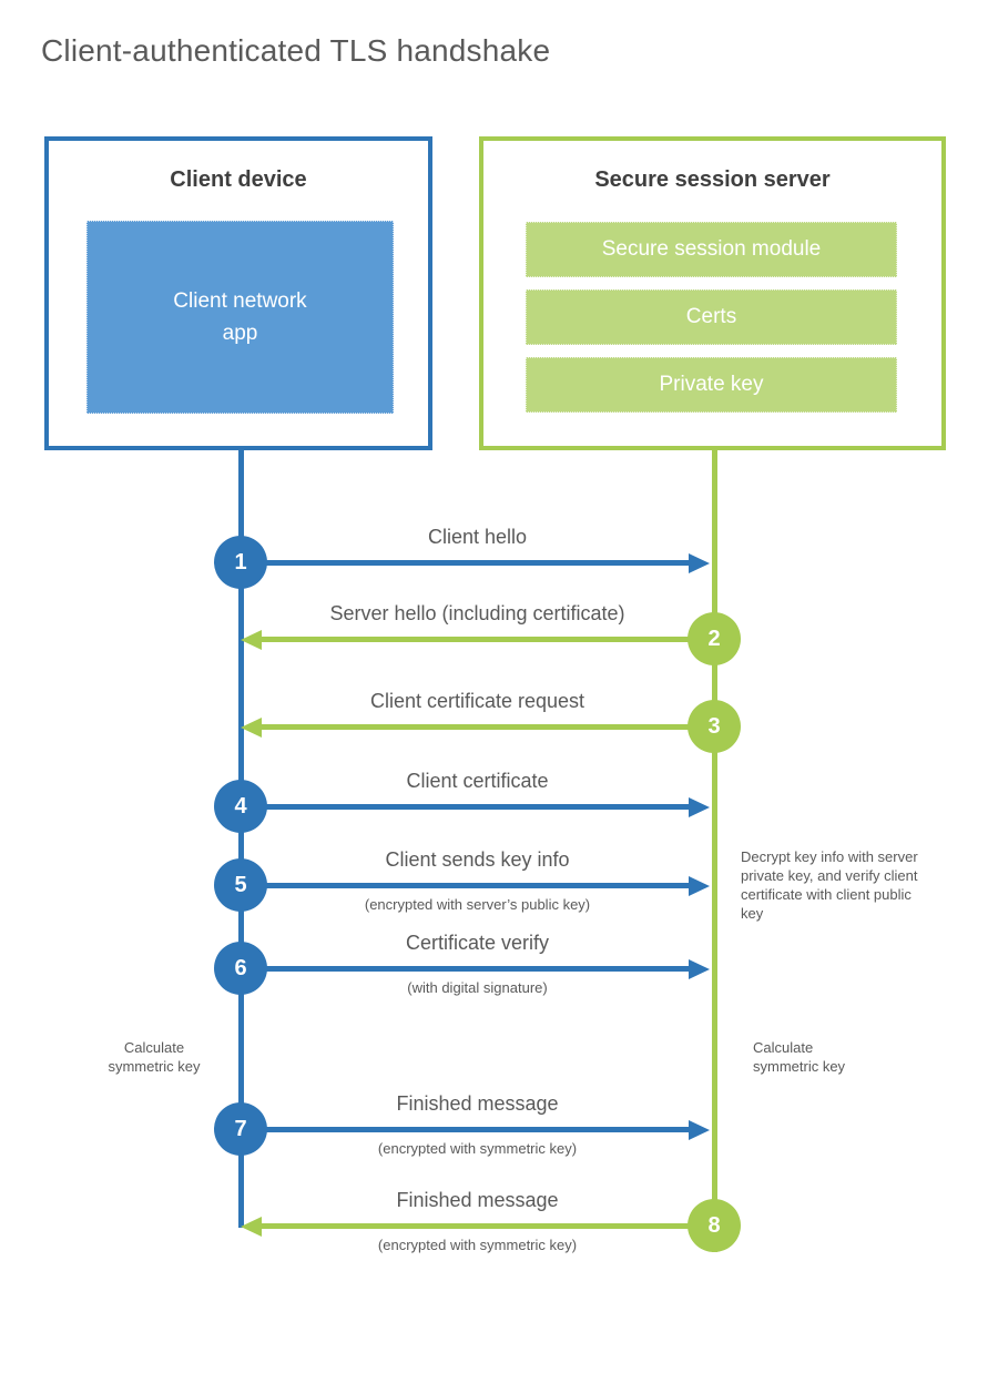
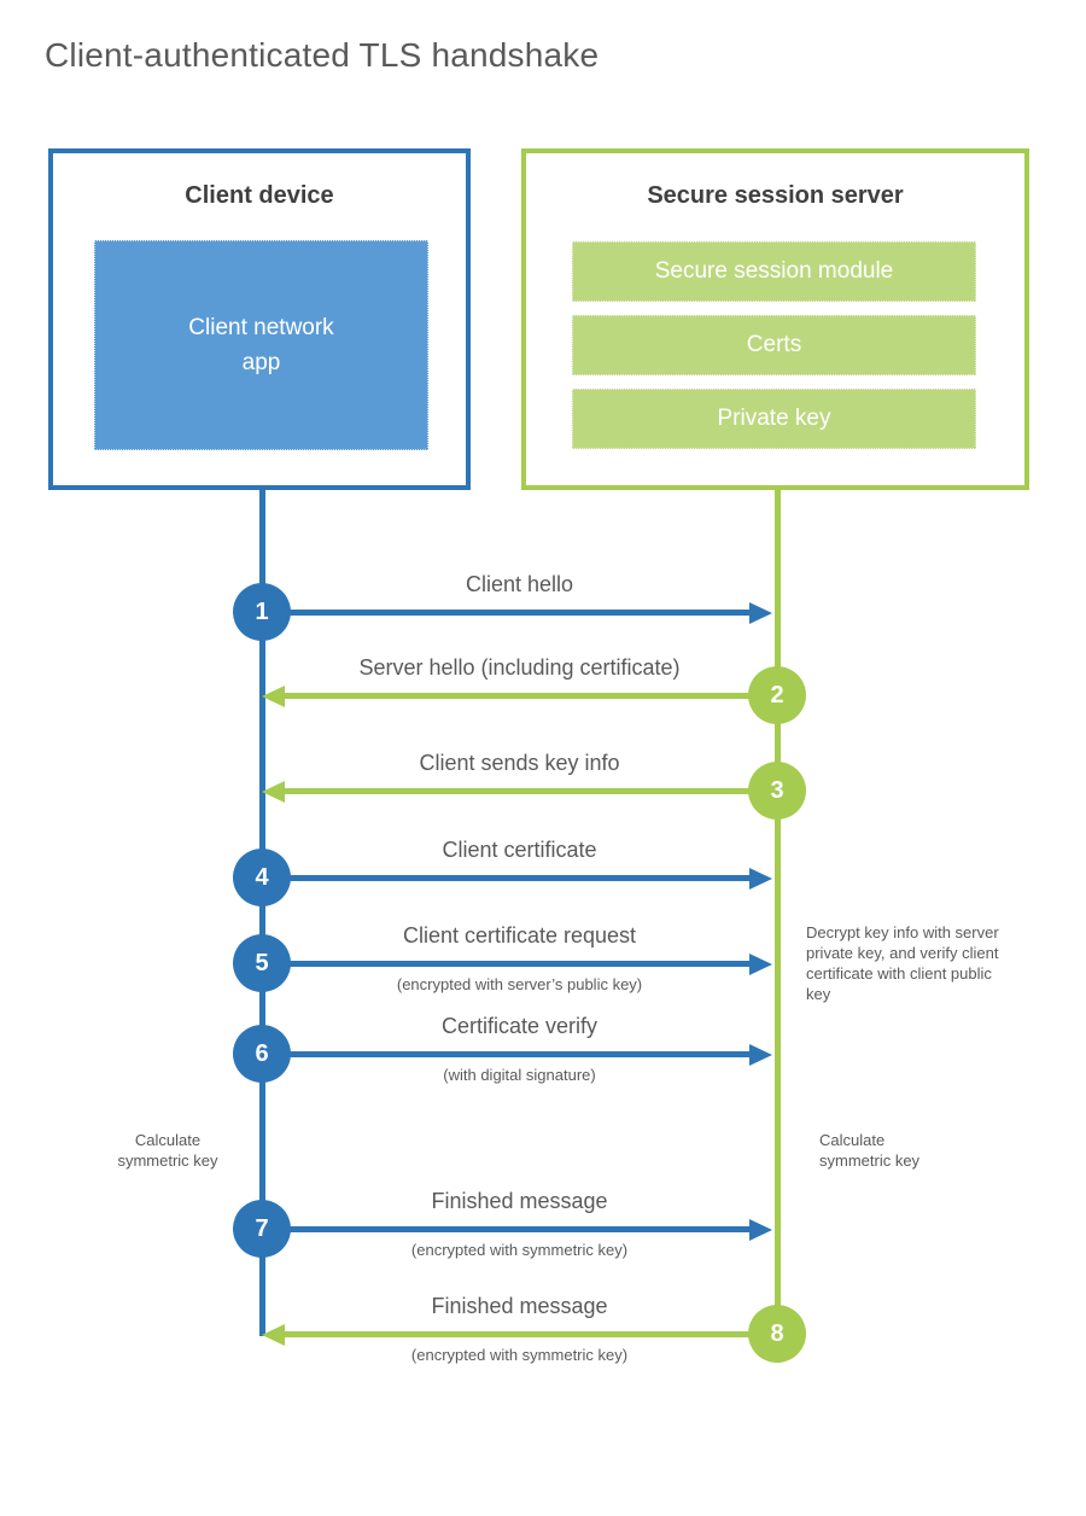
  Client-authenticated TLS handshake
  Client device
  Client network app
  Secure session server
  Secure session module
  Certs
  Private key
  Client hello
  1
  Server hello (including certificate)
  2
- Client certificate request
+ Client sends key info
  3
  Client certificate
  4
- Client sends key info
+ Client certificate request
  (encrypted with server’s public key)
  5
  Certificate verify
  (with digital signature)
  6
  Finished message
  (encrypted with symmetric key)
  7
  Finished message
  (encrypted with symmetric key)
  8
  Decrypt key info with server private key, and verify client certificate with client public key
  Calculate symmetric key
  Calculate symmetric key
